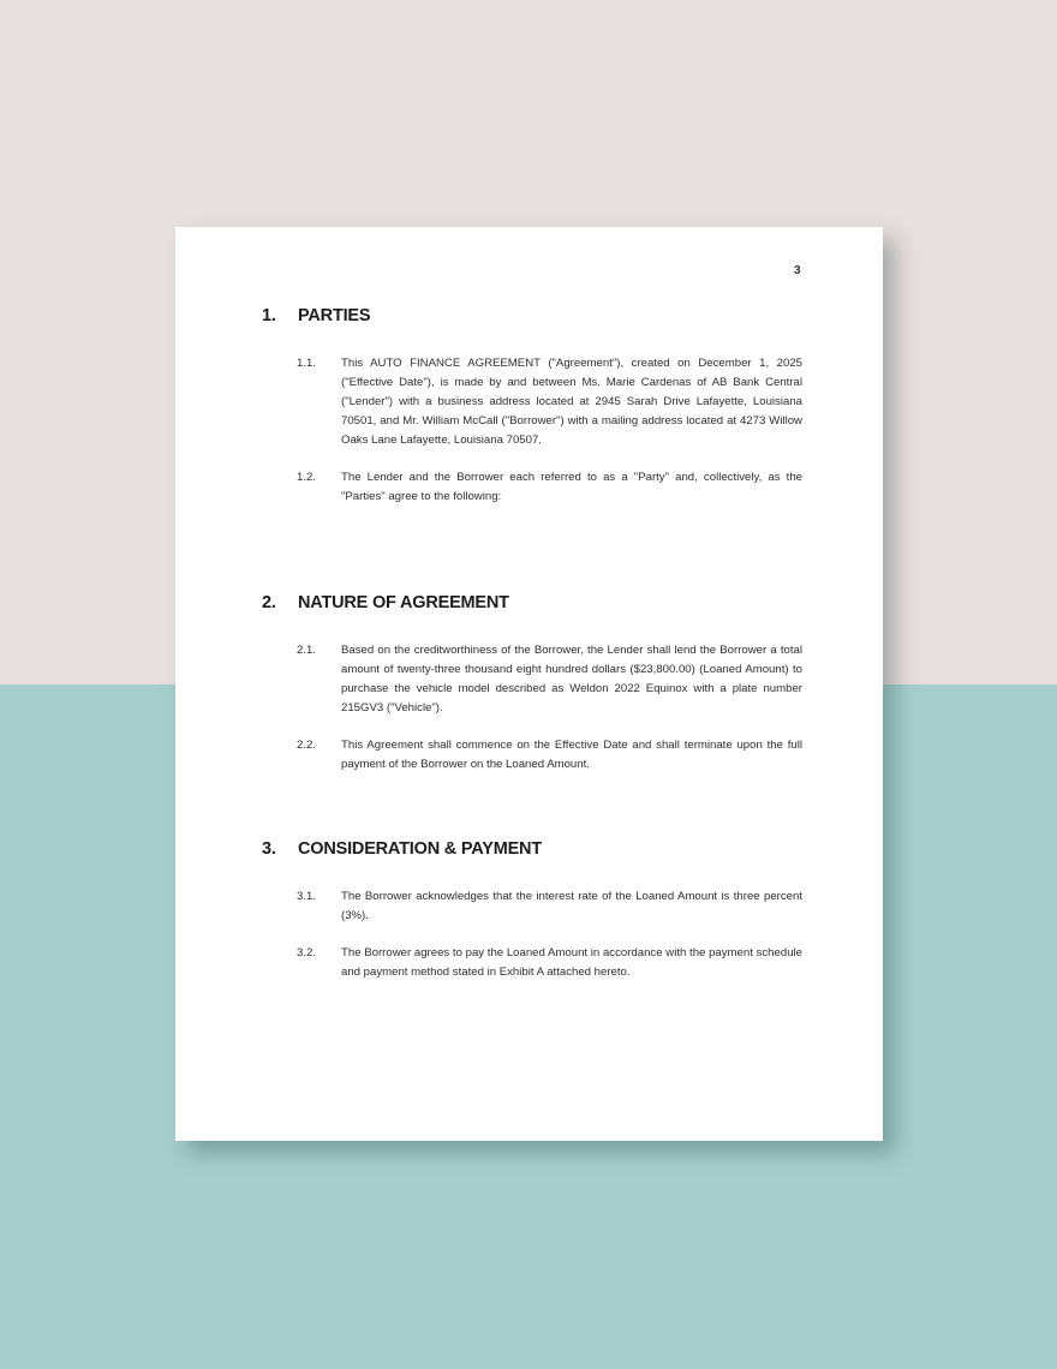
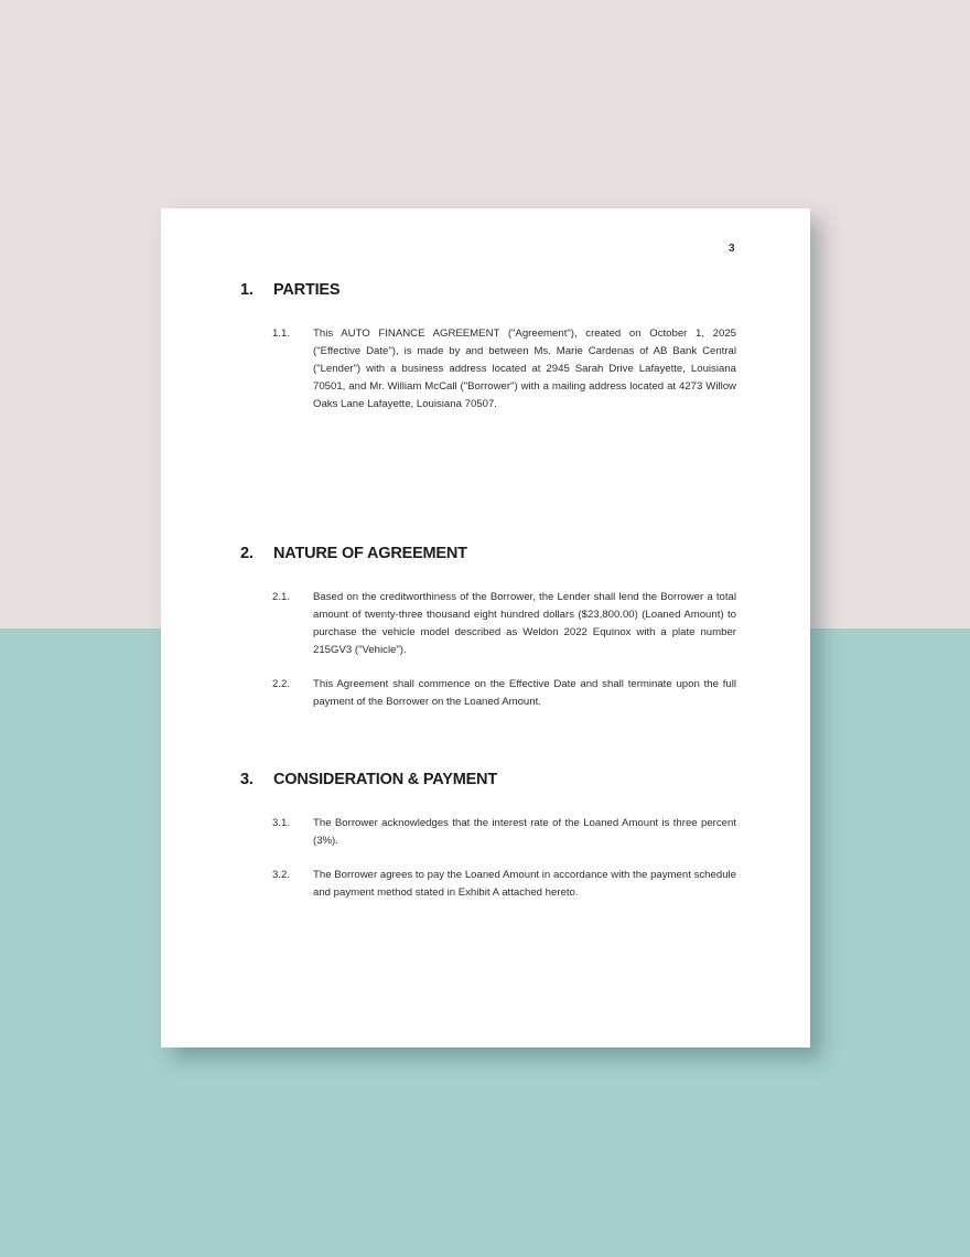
  3
  1.
  PARTIES
  1.1.
- This AUTO FINANCE AGREEMENT ("Agreement"), created on December 1, 2025 ("Effective Date"), is made by and between Ms. Marie Cardenas of AB Bank Central ("Lender") with a business address located at 2945 Sarah Drive Lafayette, Louisiana 70501, and Mr. William McCall ("Borrower") with a mailing address located at 4273 Willow Oaks Lane Lafayette, Louisiana 70507.
+ This AUTO FINANCE AGREEMENT ("Agreement"), created on October 1, 2025 ("Effective Date"), is made by and between Ms. Marie Cardenas of AB Bank Central ("Lender") with a business address located at 2945 Sarah Drive Lafayette, Louisiana 70501, and Mr. William McCall ("Borrower") with a mailing address located at 4273 Willow Oaks Lane Lafayette, Louisiana 70507.
- 1.2.
- The Lender and the Borrower each referred to as a "Party" and, collectively, as the "Parties" agree to the following:
  2.
  NATURE OF AGREEMENT
  2.1.
  Based on the creditworthiness of the Borrower, the Lender shall lend the Borrower a total amount of twenty-three thousand eight hundred dollars ($23,800.00) (Loaned Amount) to purchase the vehicle model described as Weldon 2022 Equinox with a plate number 215GV3 ("Vehicle").
  2.2.
  This Agreement shall commence on the Effective Date and shall terminate upon the full payment of the Borrower on the Loaned Amount.
  3.
  CONSIDERATION & PAYMENT
  3.1.
  The Borrower acknowledges that the interest rate of the Loaned Amount is three percent (3%).
  3.2.
  The Borrower agrees to pay the Loaned Amount in accordance with the payment schedule and payment method stated in Exhibit A attached hereto.
